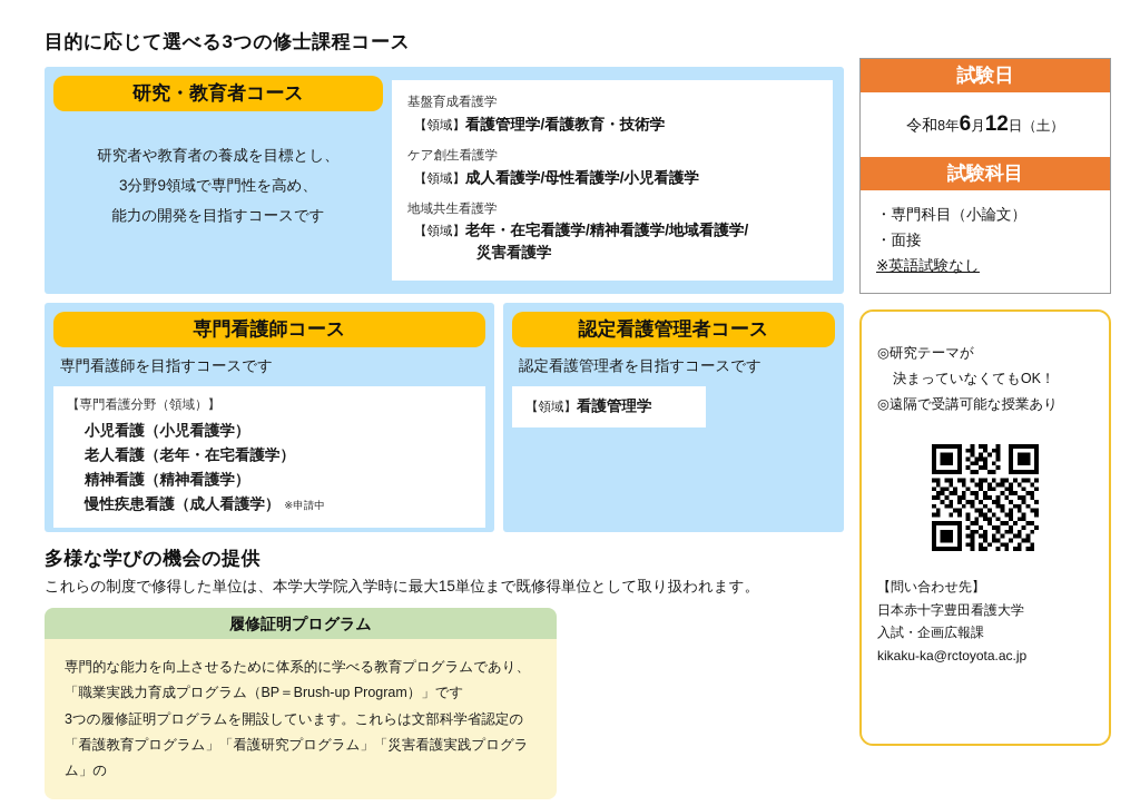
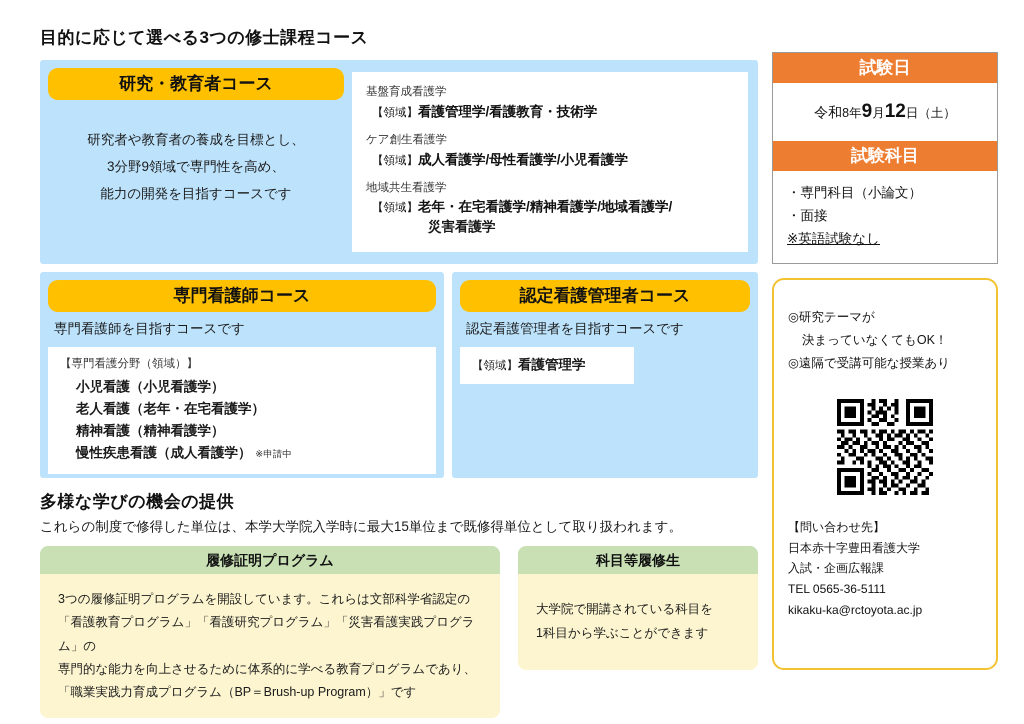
  目的に応じて選べる3つの修士課程コース
  研究・教育者コース
  研究者や教育者の養成を目標とし、
  3分野9領域で専門性を高め、
  能力の開発を目指すコースです
  基盤育成看護学
  【領域】看護管理学/看護教育・技術学
  ケア創生看護学
  【領域】成人看護学/母性看護学/小児看護学
  地域共生看護学
  【領域】老年・在宅看護学/精神看護学/地域看護学/
  災害看護学
  専門看護師コース
  専門看護師を目指すコースです
  【専門看護分野（領域）】
  小児看護（小児看護学）
  老人看護（老年・在宅看護学）
  精神看護（精神看護学）
  慢性疾患看護（成人看護学） ※申請中
  認定看護管理者コース
  認定看護管理者を目指すコースです
  【領域】看護管理学
  多様な学びの機会の提供
  これらの制度で修得した単位は、本学大学院入学時に最大15単位まで既修得単位として取り扱われます。
  履修証明プログラム
- 専門的な能力を向上させるために体系的に学べる教育プログラムであり、
+ 3つの履修証明プログラムを開設しています。これらは文部科学省認定の
- 「職業実践力育成プログラム（BP＝Brush-up Program）」です
+ 「看護教育プログラム」「看護研究プログラム」「災害看護実践プログラム」の
- 3つの履修証明プログラムを開設しています。これらは文部科学省認定の
+ 専門的な能力を向上させるために体系的に学べる教育プログラムであり、
- 「看護教育プログラム」「看護研究プログラム」「災害看護実践プログラム」の
+ 「職業実践力育成プログラム（BP＝Brush-up Program）」です
+ 科目等履修生
+ 大学院で開講されている科目を
+ 1科目から学ぶことができます
  試験日
- 令和8年6月12日（土）
+ 令和8年9月12日（土）
  試験科目
  ・専門科目（小論文）
  ・面接
  ※英語試験なし
  ◎研究テーマが
  決まっていなくてもOK！
  ◎遠隔で受講可能な授業あり
  【問い合わせ先】
  日本赤十字豊田看護大学
  入試・企画広報課
+ TEL 0565-36-5111
  kikaku-ka@rctoyota.ac.jp
